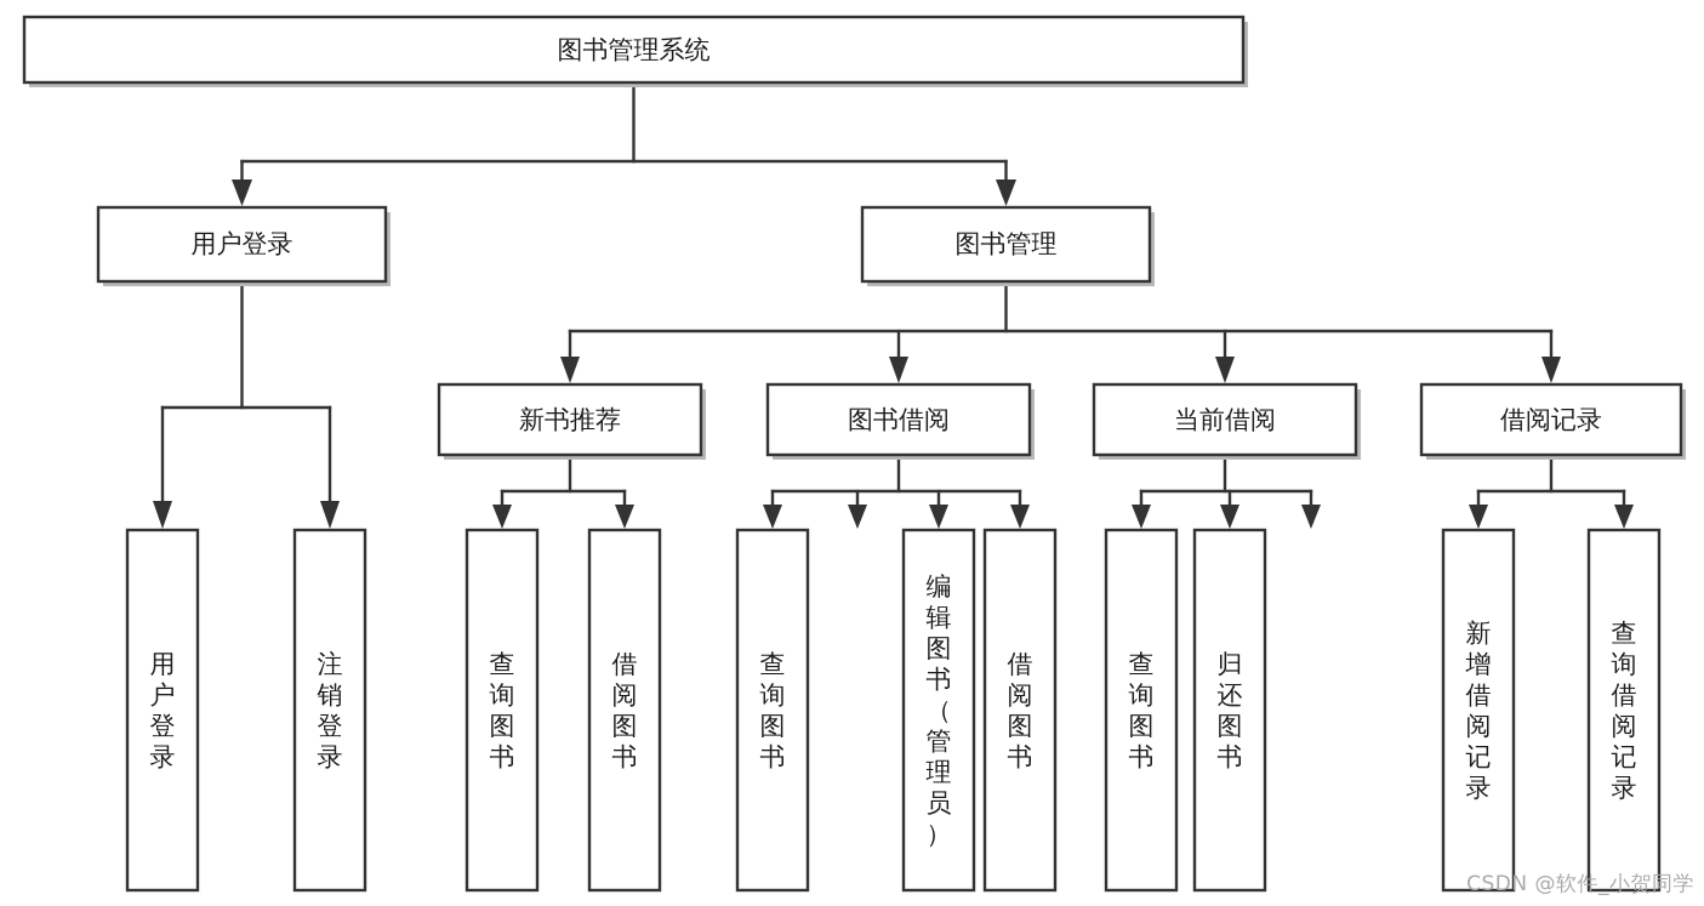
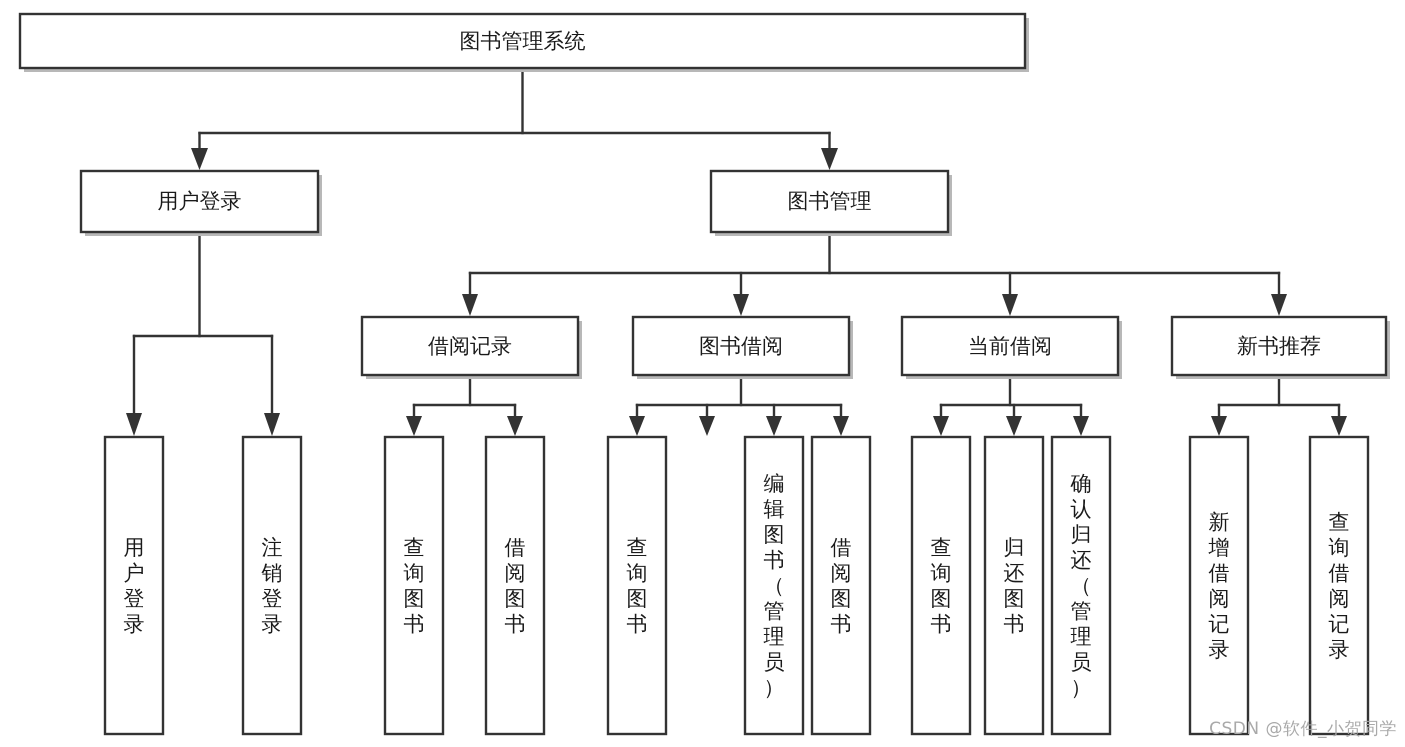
  图书管理系统
  用户登录
  图书管理
- 新书推荐
+ 借阅记录
  图书借阅
  当前借阅
- 借阅记录
+ 新书推荐
  用户登录
  注销登录
  查询图书
  借阅图书
  查询图书
  编辑图书（管理员）
  借阅图书
  查询图书
  归还图书
+ 确认归还（管理员）
  新增借阅记录
  查询借阅记录
  CSDN @软件_小贺同学
